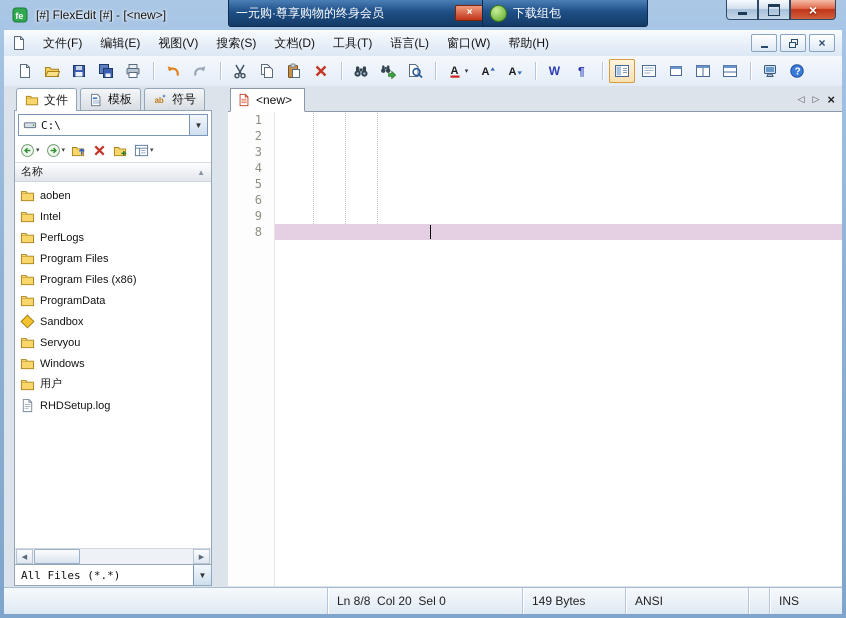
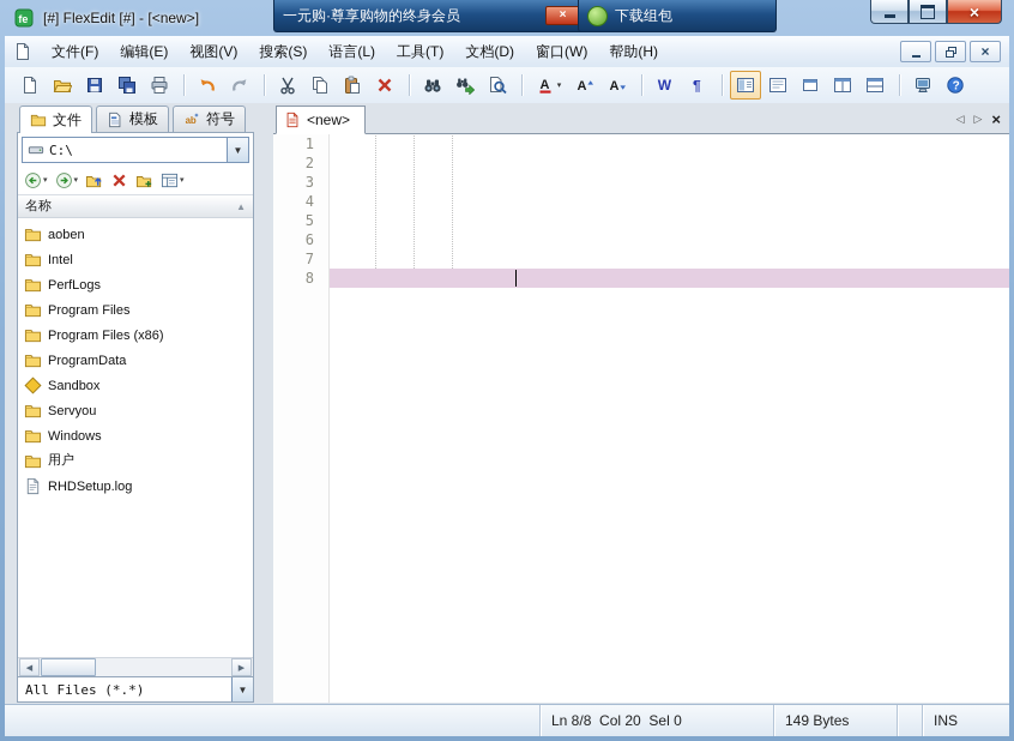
  [#] FlexEdit [#] - [<new>]
  一元购·尊享购物的终身会员
  ×
  下载组包
  ×
  文件(F)
  编辑(E)
  视图(V)
  搜索(S)
- 文档(D)
+ 语言(L)
  工具(T)
- 语言(L)
+ 文档(D)
  窗口(W)
  帮助(H)
  ×
  文件
  模板
  符号
  C:\
  ▼
  名称
  ▲
  aoben
  Intel
  PerfLogs
  Program Files
  Program Files (x86)
  ProgramData
  Sandbox
  Servyou
  Windows
  用户
  RHDSetup.log
  All Files (*.*)
  ▼
  <new>
  ◁
  ▷
  ×
  1
  2
  3
  4
  5
  6
- 9
+ 7
  8
  Ln 8/8 Col 20 Sel 0
  149 Bytes
- ANSI
  INS
